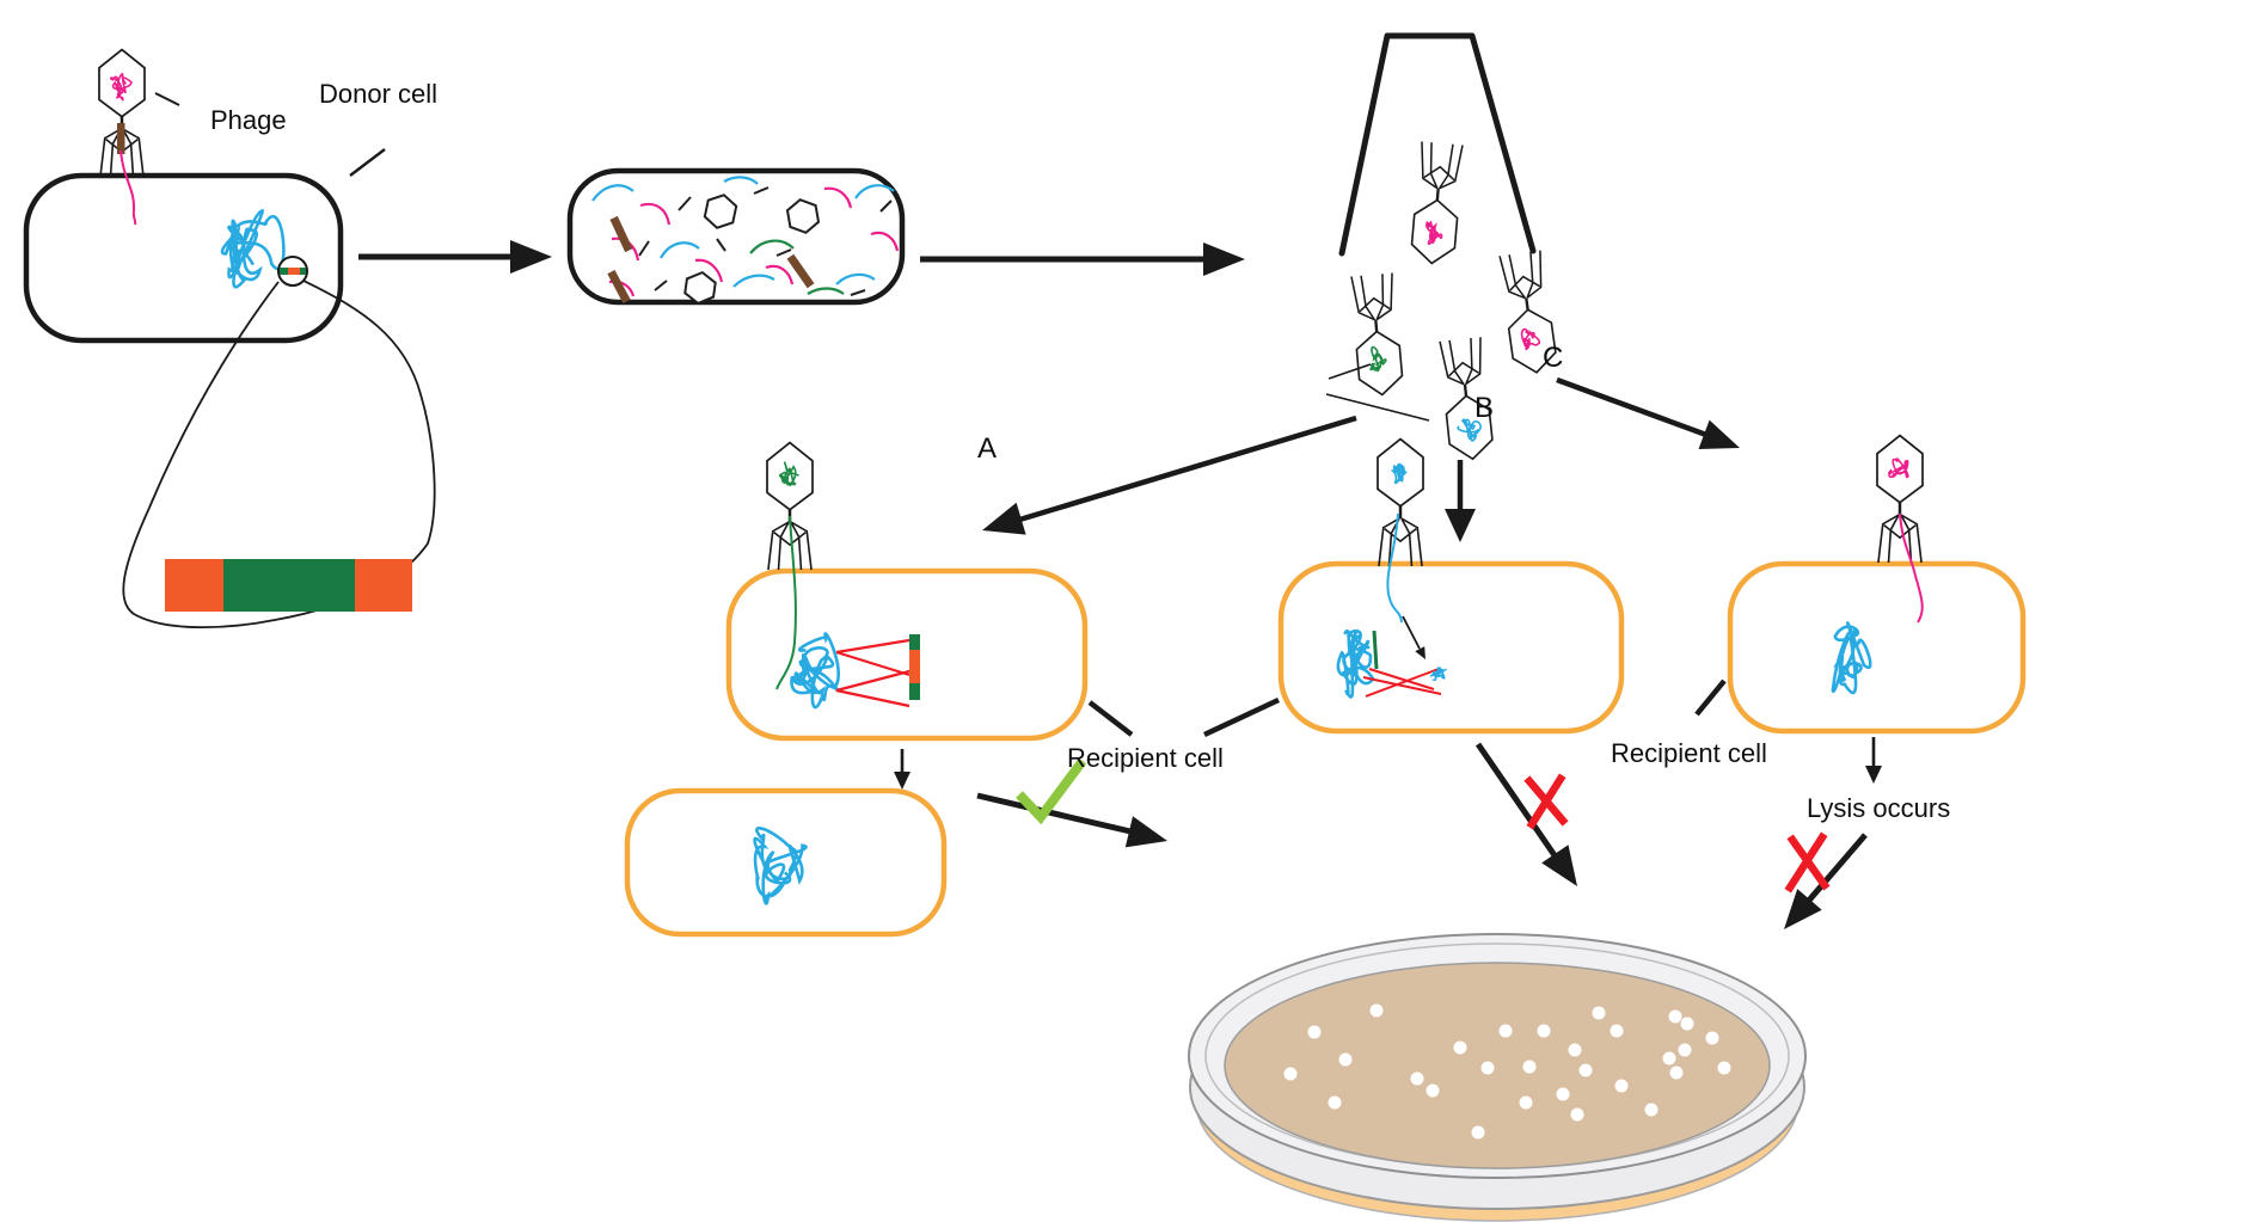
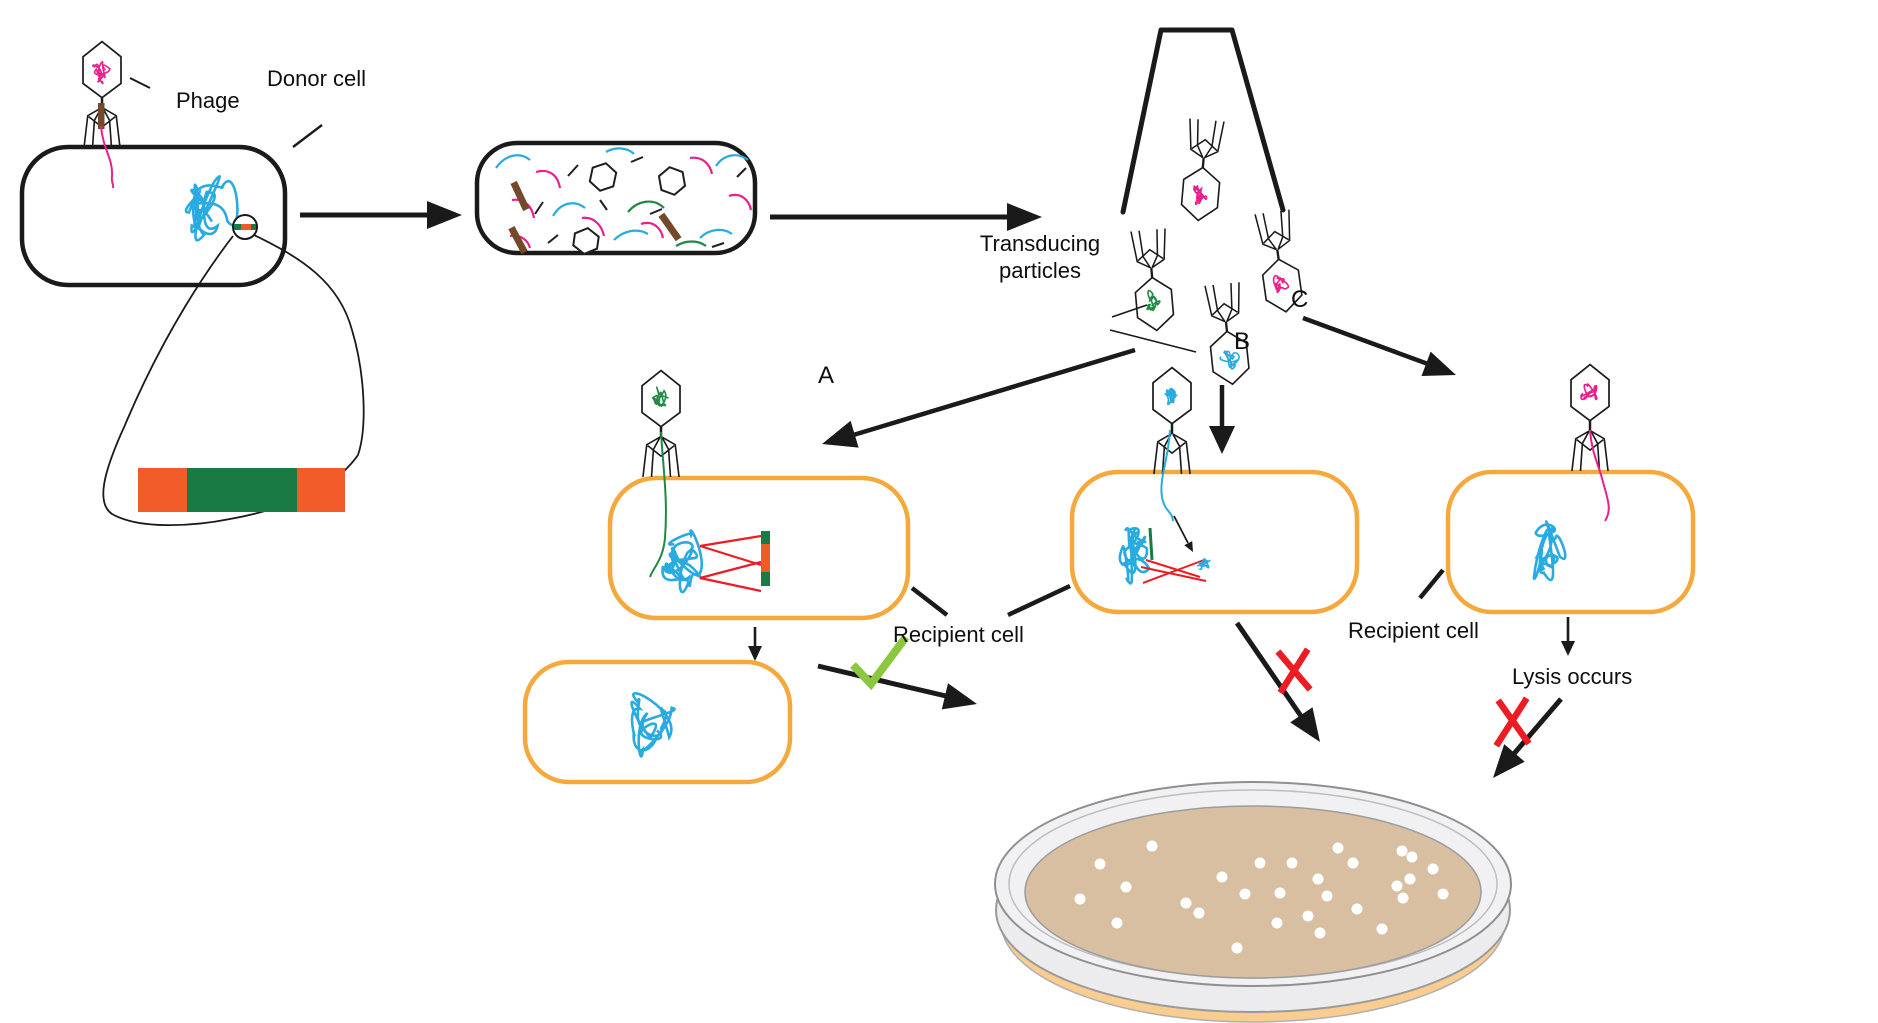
  Phage
  Donor cell
+ Transducing
+ particles
  A
  B
  C
  Recipient cell
  Recipient cell
  Lysis occurs
